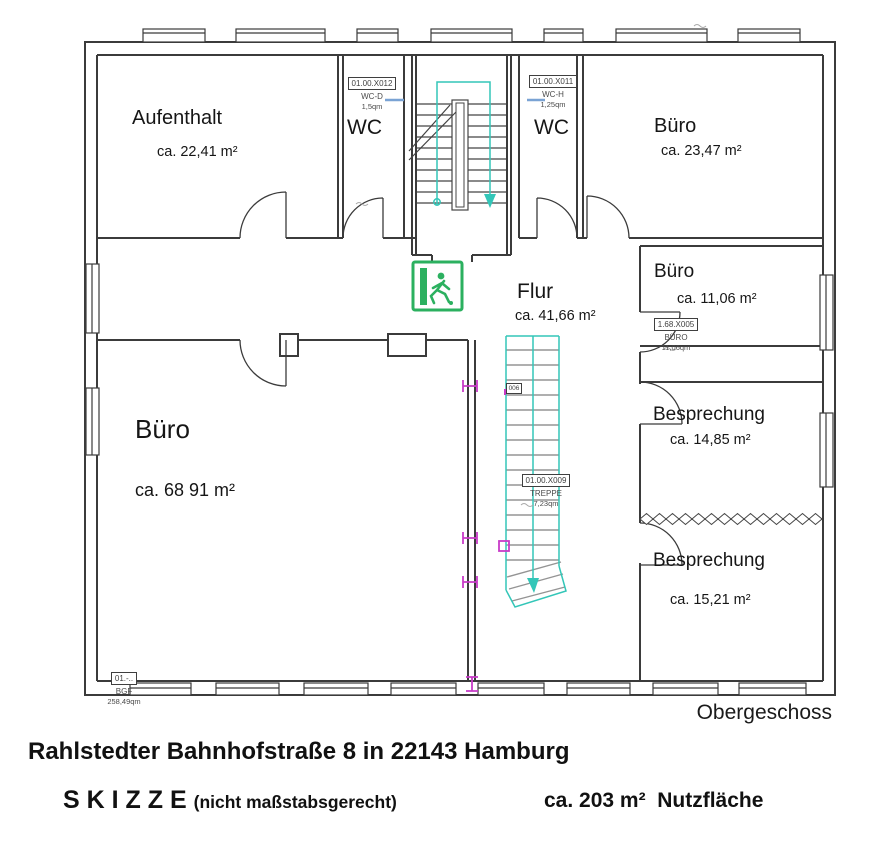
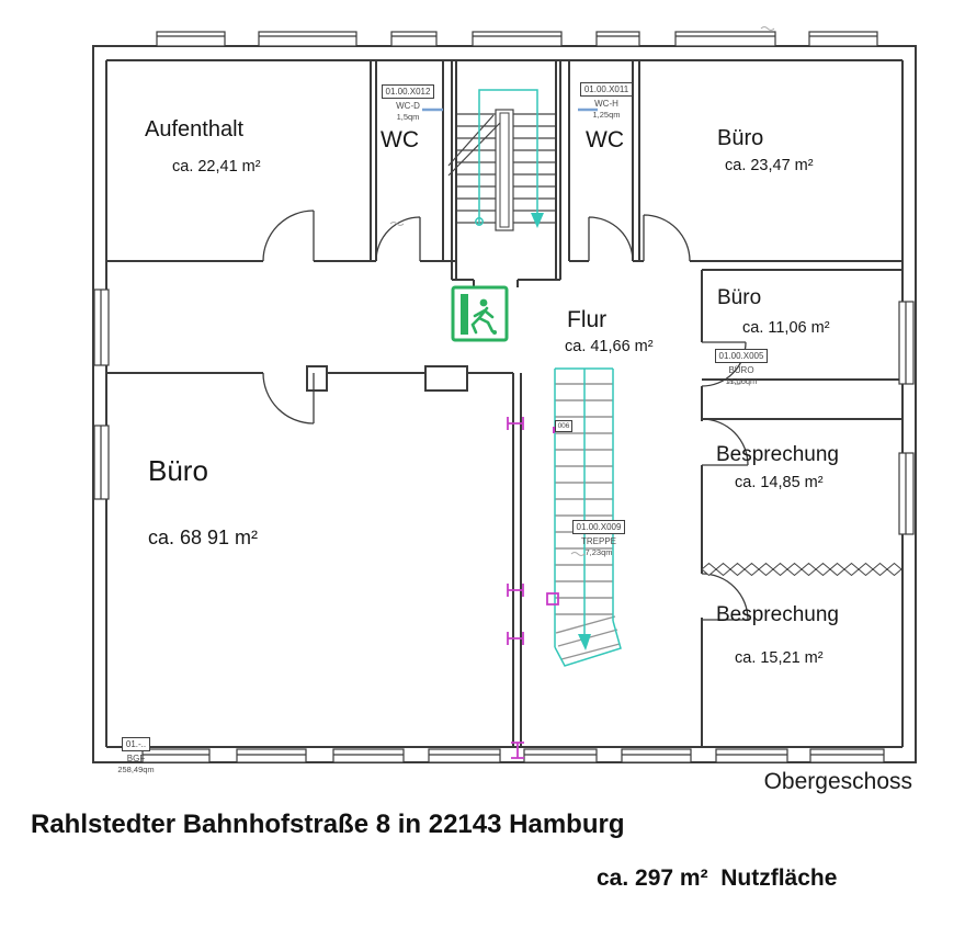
  Aufenthalt
  ca. 22,41 m²
  WC
  WC
  Büro
  ca. 23,47 m²
  Büro
  ca. 11,06 m²
  Flur
  ca. 41,66 m²
  Büro
  ca. 68 91 m²
  Besprechung
  ca. 14,85 m²
  Besprechung
  ca. 15,21 m²
  01.00.X012
  WC-D
  1,5qm
  01.00.X011
  WC-H
  1,25qm
- 1.68.X005
+ 01.00.X005
  BÜRO
  11,06qm
  01.00.X009
  TREPPE
  7,23qm
  01.-..
  BGF
  258,49qm
  Obergeschoss
  Rahlstedter Bahnhofstraße 8 in 22143 Hamburg
- S K I Z Z E
- (nicht maßstabsgerecht)
- ca. 203 m² Nutzfläche
+ ca. 297 m² Nutzfläche
